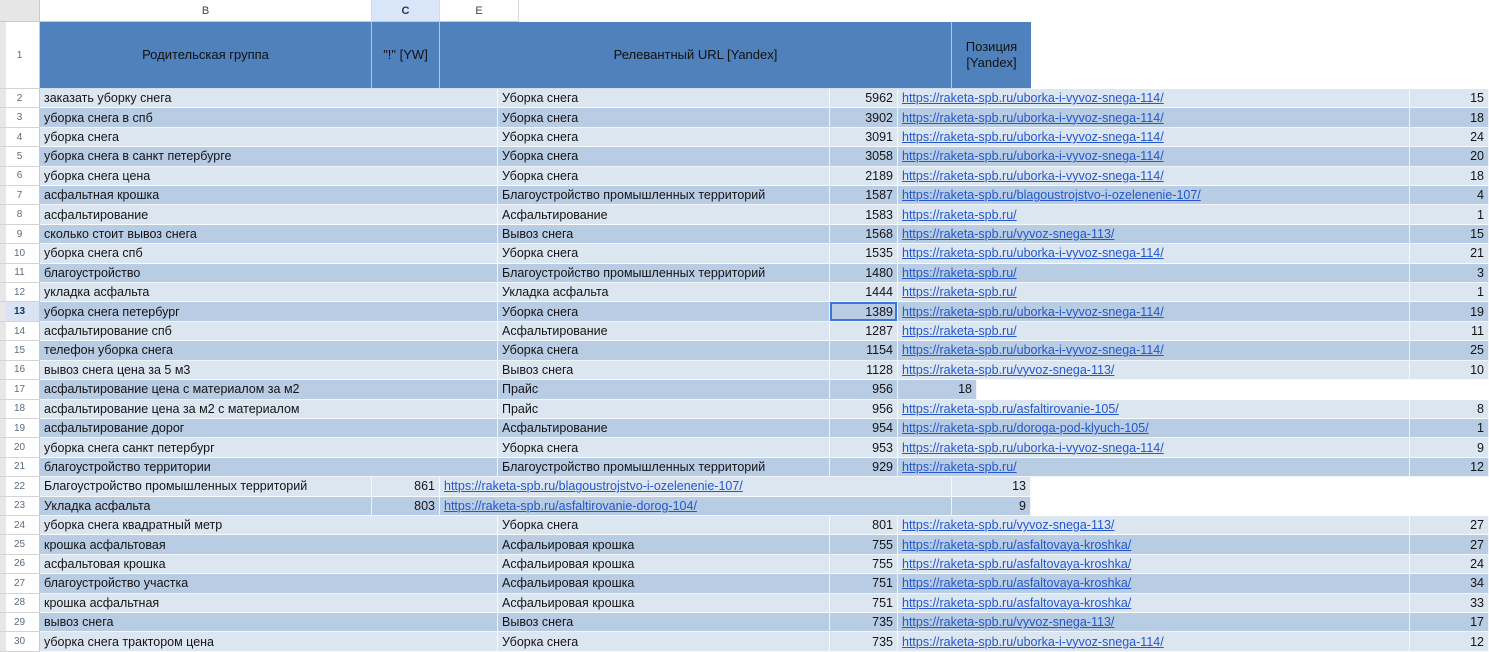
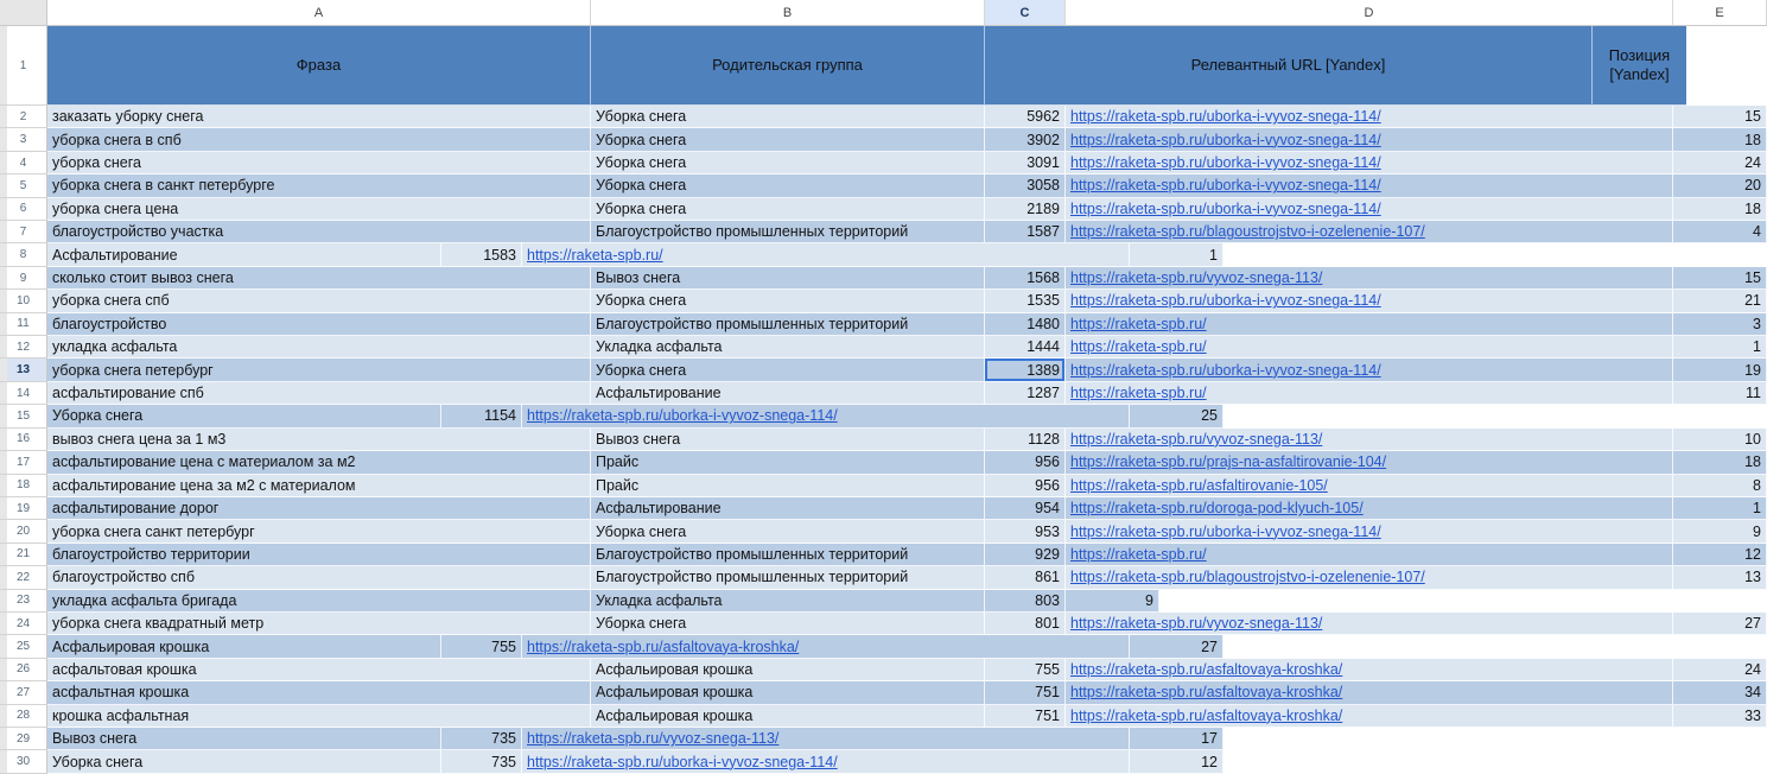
+ A
  B
  C
+ D
  E
  1
+ Фраза
  Родительская группа
- "!" [YW]
  Релевантный URL [Yandex]
  Позиция [Yandex]
  2
  заказать уборку снега
  Уборка снега
  5962
  https://raketa-spb.ru/uborka-i-vyvoz-snega-114/
  15
  3
  уборка снега в спб
  Уборка снега
  3902
  https://raketa-spb.ru/uborka-i-vyvoz-snega-114/
  18
  4
  уборка снега
  Уборка снега
  3091
  https://raketa-spb.ru/uborka-i-vyvoz-snega-114/
  24
  5
  уборка снега в санкт петербурге
  Уборка снега
  3058
  https://raketa-spb.ru/uborka-i-vyvoz-snega-114/
  20
  6
  уборка снега цена
  Уборка снега
  2189
  https://raketa-spb.ru/uborka-i-vyvoz-snega-114/
  18
  7
- асфальтная крошка
+ благоустройство участка
  Благоустройство промышленных территорий
  1587
  https://raketa-spb.ru/blagoustrojstvo-i-ozelenenie-107/
  4
  8
- асфальтирование
  Асфальтирование
  1583
  https://raketa-spb.ru/
  1
  9
  сколько стоит вывоз снега
  Вывоз снега
  1568
  https://raketa-spb.ru/vyvoz-snega-113/
  15
  10
  уборка снега спб
  Уборка снега
  1535
  https://raketa-spb.ru/uborka-i-vyvoz-snega-114/
  21
  11
  благоустройство
  Благоустройство промышленных территорий
  1480
  https://raketa-spb.ru/
  3
  12
  укладка асфальта
  Укладка асфальта
  1444
  https://raketa-spb.ru/
  1
  13
  уборка снега петербург
  Уборка снега
  1389
  https://raketa-spb.ru/uborka-i-vyvoz-snega-114/
  19
  14
  асфальтирование спб
  Асфальтирование
  1287
  https://raketa-spb.ru/
  11
  15
- телефон уборка снега
  Уборка снега
  1154
  https://raketa-spb.ru/uborka-i-vyvoz-snega-114/
  25
  16
- вывоз снега цена за 5 м3
+ вывоз снега цена за 1 м3
  Вывоз снега
  1128
  https://raketa-spb.ru/vyvoz-snega-113/
  10
  17
  асфальтирование цена с материалом за м2
  Прайс
  956
+ https://raketa-spb.ru/prajs-na-asfaltirovanie-104/
  18
  18
  асфальтирование цена за м2 с материалом
  Прайс
  956
  https://raketa-spb.ru/asfaltirovanie-105/
  8
  19
  асфальтирование дорог
  Асфальтирование
  954
  https://raketa-spb.ru/doroga-pod-klyuch-105/
  1
  20
  уборка снега санкт петербург
  Уборка снега
  953
  https://raketa-spb.ru/uborka-i-vyvoz-snega-114/
  9
  21
  благоустройство территории
  Благоустройство промышленных территорий
  929
  https://raketa-spb.ru/
  12
  22
+ благоустройство спб
  Благоустройство промышленных территорий
  861
  https://raketa-spb.ru/blagoustrojstvo-i-ozelenenie-107/
  13
  23
+ укладка асфальта бригада
  Укладка асфальта
  803
- https://raketa-spb.ru/asfaltirovanie-dorog-104/
  9
  24
  уборка снега квадратный метр
  Уборка снега
  801
  https://raketa-spb.ru/vyvoz-snega-113/
  27
  25
- крошка асфальтовая
  Асфальировая крошка
  755
  https://raketa-spb.ru/asfaltovaya-kroshka/
  27
  26
  асфальтовая крошка
  Асфальировая крошка
  755
  https://raketa-spb.ru/asfaltovaya-kroshka/
  24
  27
- благоустройство участка
+ асфальтная крошка
  Асфальировая крошка
  751
  https://raketa-spb.ru/asfaltovaya-kroshka/
  34
  28
  крошка асфальтная
  Асфальировая крошка
  751
  https://raketa-spb.ru/asfaltovaya-kroshka/
  33
  29
- вывоз снега
  Вывоз снега
  735
  https://raketa-spb.ru/vyvoz-snega-113/
  17
  30
- уборка снега трактором цена
  Уборка снега
  735
  https://raketa-spb.ru/uborka-i-vyvoz-snega-114/
  12
